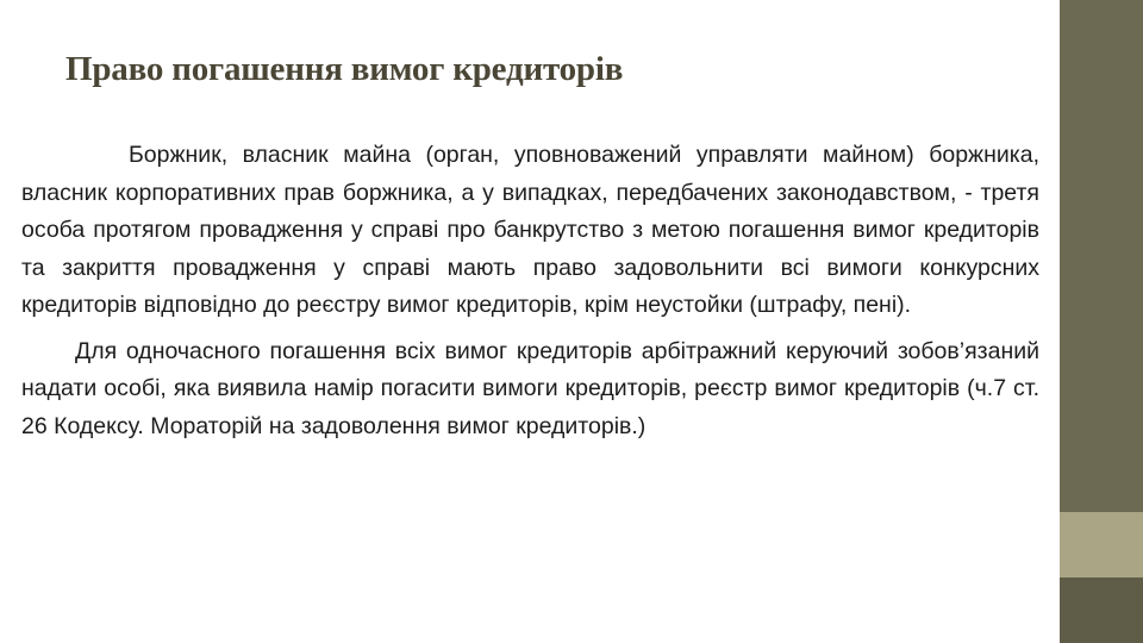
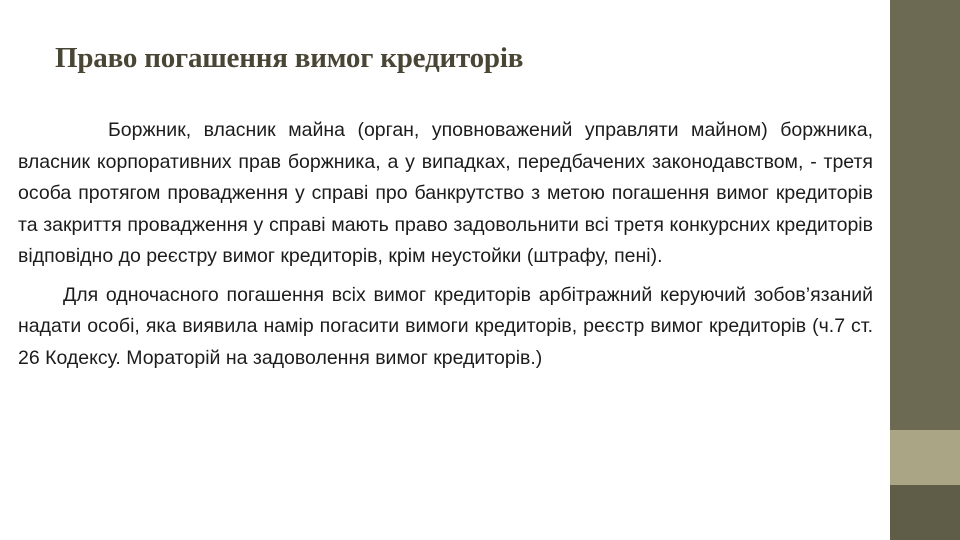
  Право погашення вимог кредиторів
- Боржник, власник майна (орган, уповноважений управляти майном) боржника, власник корпоративних прав боржника, а у випадках, передбачених законодавством, - третя особа протягом провадження у справі про банкрутство з метою погашення вимог кредиторів та закриття провадження у справі мають право задовольнити всі вимоги конкурсних кредиторів відповідно до реєстру вимог кредиторів, крім неустойки (штрафу, пені).
+ Боржник, власник майна (орган, уповноважений управляти майном) боржника, власник корпоративних прав боржника, а у випадках, передбачених законодавством, - третя особа протягом провадження у справі про банкрутство з метою погашення вимог кредиторів та закриття провадження у справі мають право задовольнити всі третя конкурсних кредиторів відповідно до реєстру вимог кредиторів, крім неустойки (штрафу, пені).
  Для одночасного погашення всіх вимог кредиторів арбітражний керуючий зобов’язаний надати особі, яка виявила намір погасити вимоги кредиторів, реєстр вимог кредиторів (ч.7 ст. 26 Кодексу. Мораторій на задоволення вимог кредиторів.)
